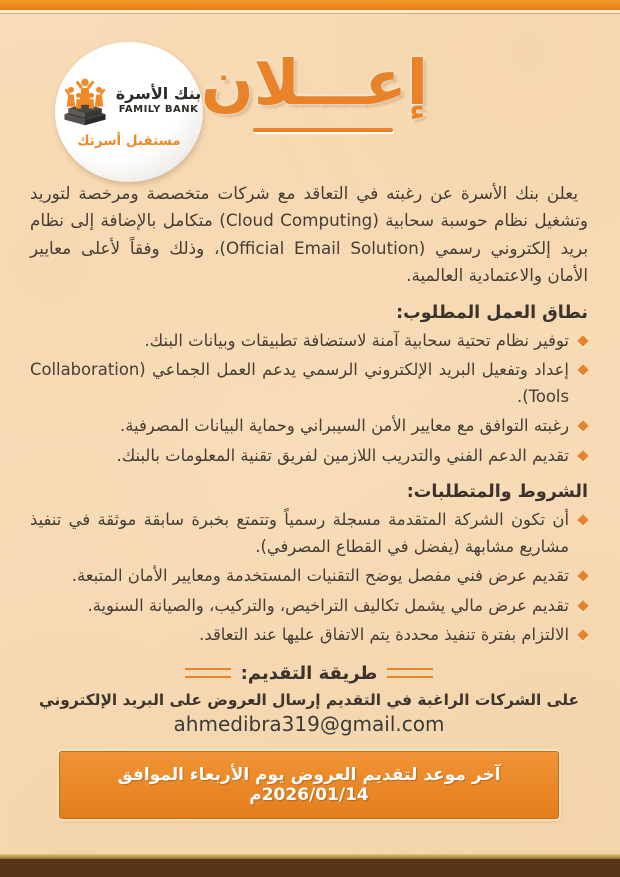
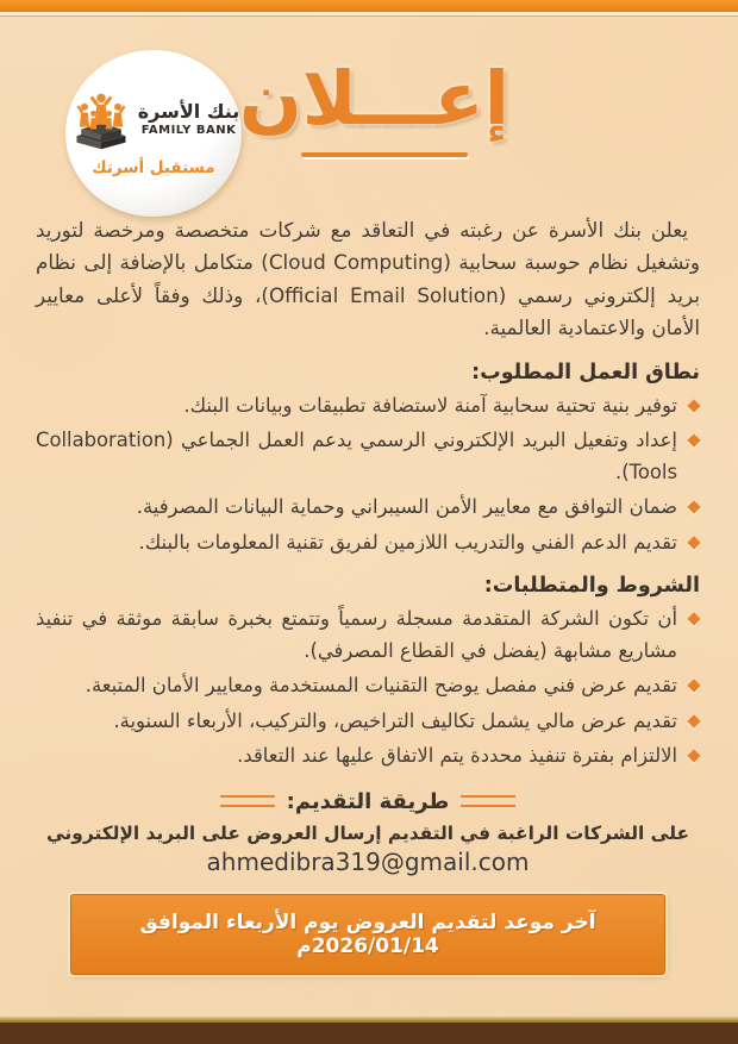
  بنك الأسرة
  FAMILY BANK
  مستقبل أسرتك
  إعـــلان
  يعلن بنك الأسرة عن رغبته في التعاقد مع شركات متخصصة ومرخصة لتوريد وتشغيل نظام حوسبة سحابية (Cloud Computing) متكامل بالإضافة إلى نظام بريد إلكتروني رسمي (Official Email Solution)، وذلك وفقاً لأعلى معايير الأمان والاعتمادية العالمية.
  نطاق العمل المطلوب:
- توفير نظام تحتية سحابية آمنة لاستضافة تطبيقات وبيانات البنك.
+ توفير بنية تحتية سحابية آمنة لاستضافة تطبيقات وبيانات البنك.
  إعداد وتفعيل البريد الإلكتروني الرسمي يدعم العمل الجماعي (Collaboration Tools).
- رغبته التوافق مع معايير الأمن السيبراني وحماية البيانات المصرفية.
+ ضمان التوافق مع معايير الأمن السيبراني وحماية البيانات المصرفية.
  تقديم الدعم الفني والتدريب اللازمين لفريق تقنية المعلومات بالبنك.
  الشروط والمتطلبات:
  أن تكون الشركة المتقدمة مسجلة رسمياً وتتمتع بخبرة سابقة موثقة في تنفيذ مشاريع مشابهة (يفضل في القطاع المصرفي).
  تقديم عرض فني مفصل يوضح التقنيات المستخدمة ومعايير الأمان المتبعة.
- تقديم عرض مالي يشمل تكاليف التراخيص، والتركيب، والصيانة السنوية.
+ تقديم عرض مالي يشمل تكاليف التراخيص، والتركيب، الأربعاء السنوية.
  الالتزام بفترة تنفيذ محددة يتم الاتفاق عليها عند التعاقد.
  طريقة التقديم:
  على الشركات الراغبة في التقديم إرسال العروض على البريد الإلكتروني
  ahmedibra319@gmail.com
  آخر موعد لتقديم العروض يوم الأربعاء الموافق 2026/01/14م
